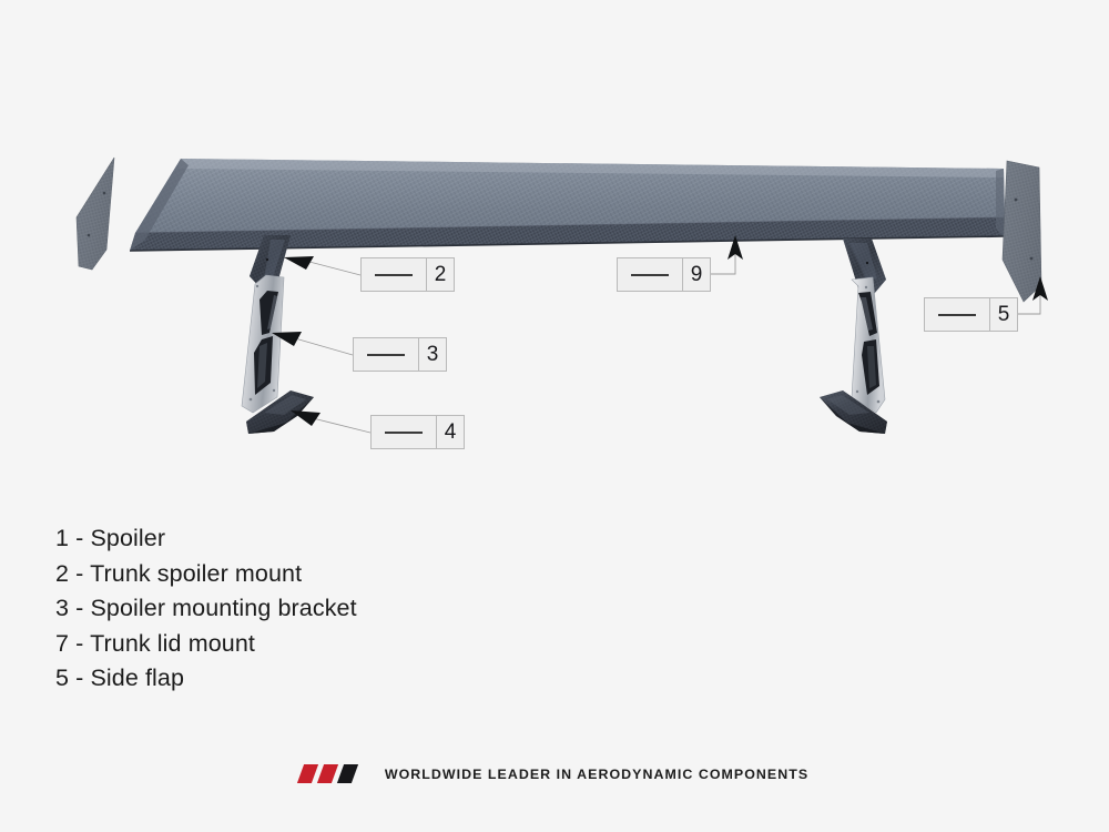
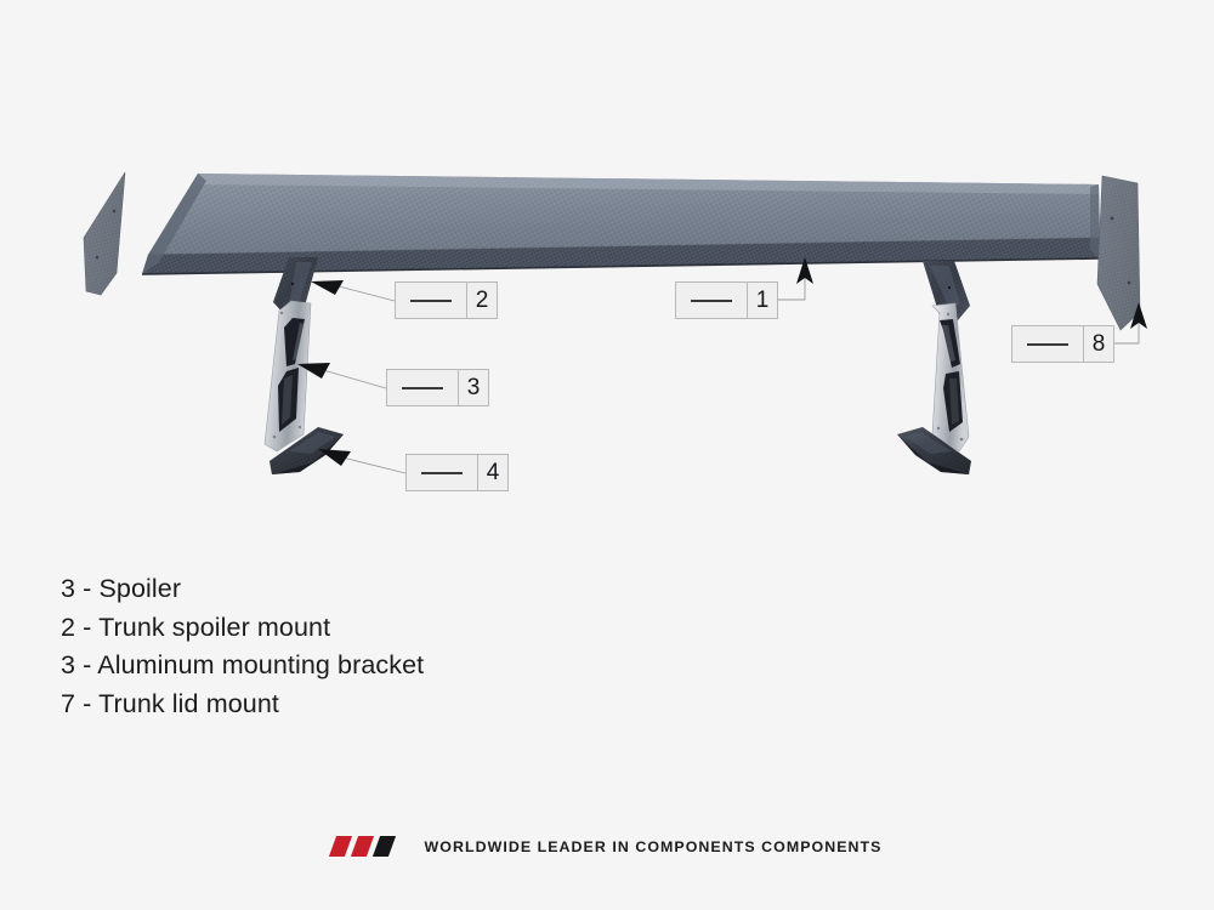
- 9
+ 1
  2
  3
  4
- 5
+ 8
- 1 - Spoiler
+ 3 - Spoiler
  2 - Trunk spoiler mount
- 3 - Spoiler mounting bracket
+ 3 - Aluminum mounting bracket
  7 - Trunk lid mount
- 5 - Side flap
- WORLDWIDE LEADER IN AERODYNAMIC COMPONENTS
+ WORLDWIDE LEADER IN COMPONENTS COMPONENTS
